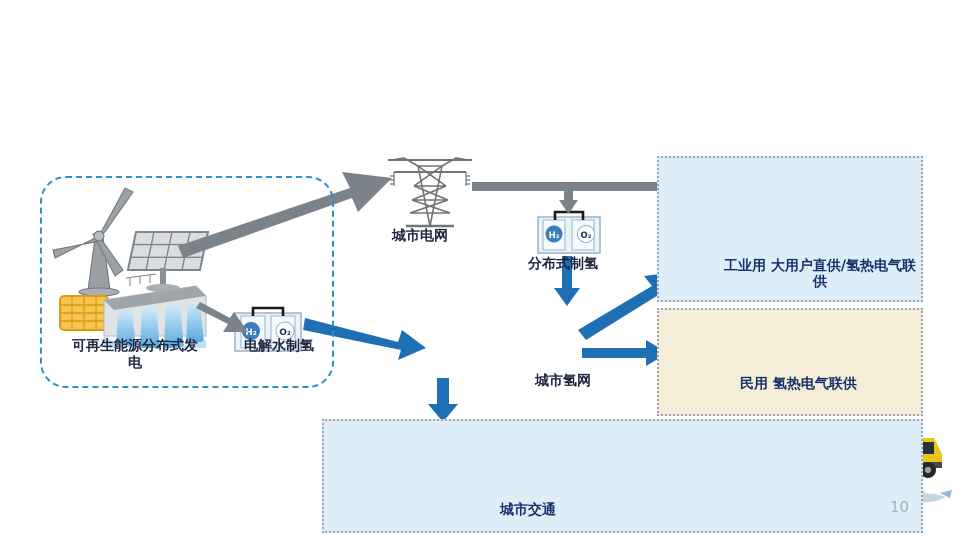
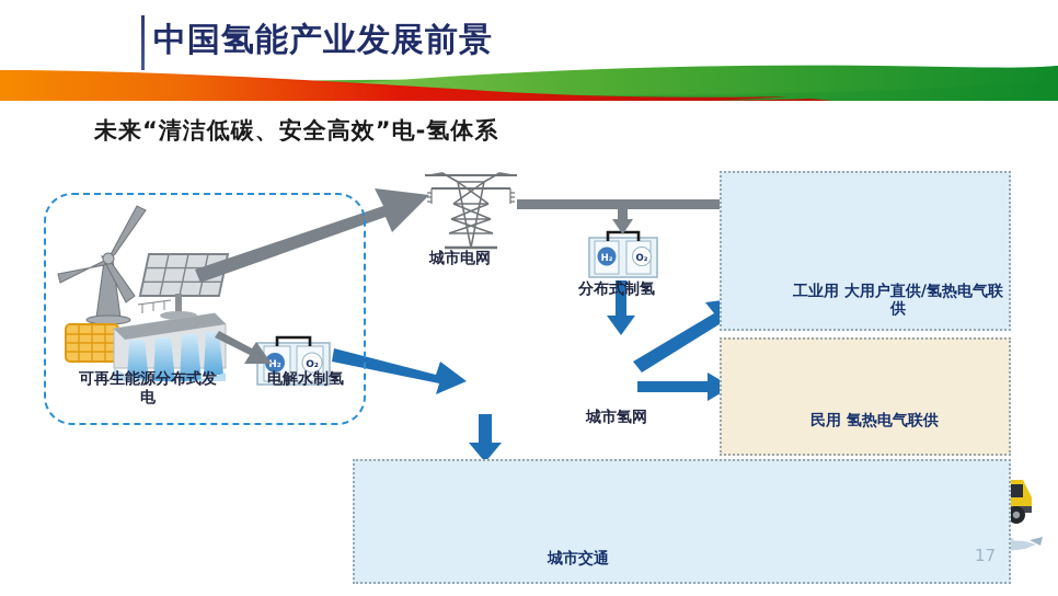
+ 中国氢能产业发展前景
+ 未来“清洁低碳、安全高效”电-氢体系
  H₂
  O₂
  H₂
  O₂
  可再生能源分布式发电
  电解水制氢
  城市电网
  分布式制氢
  城市氢网
  工业用 大用户直供/氢热电气联供
  民用 氢热电气联供
  城市交通
- 10
+ 17
